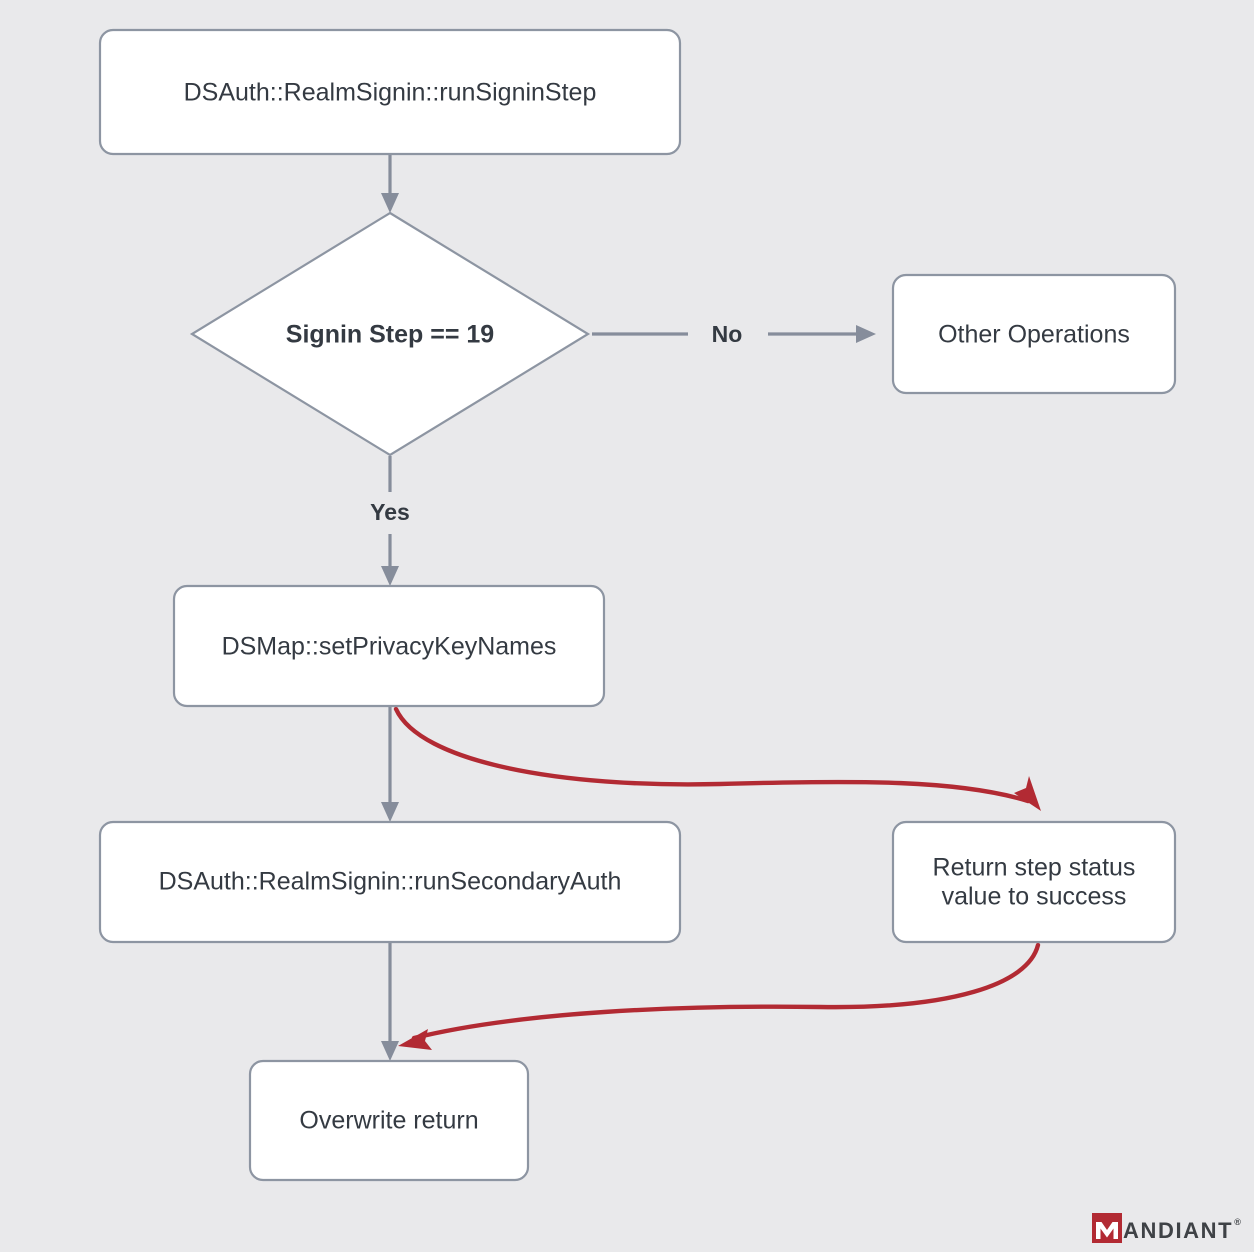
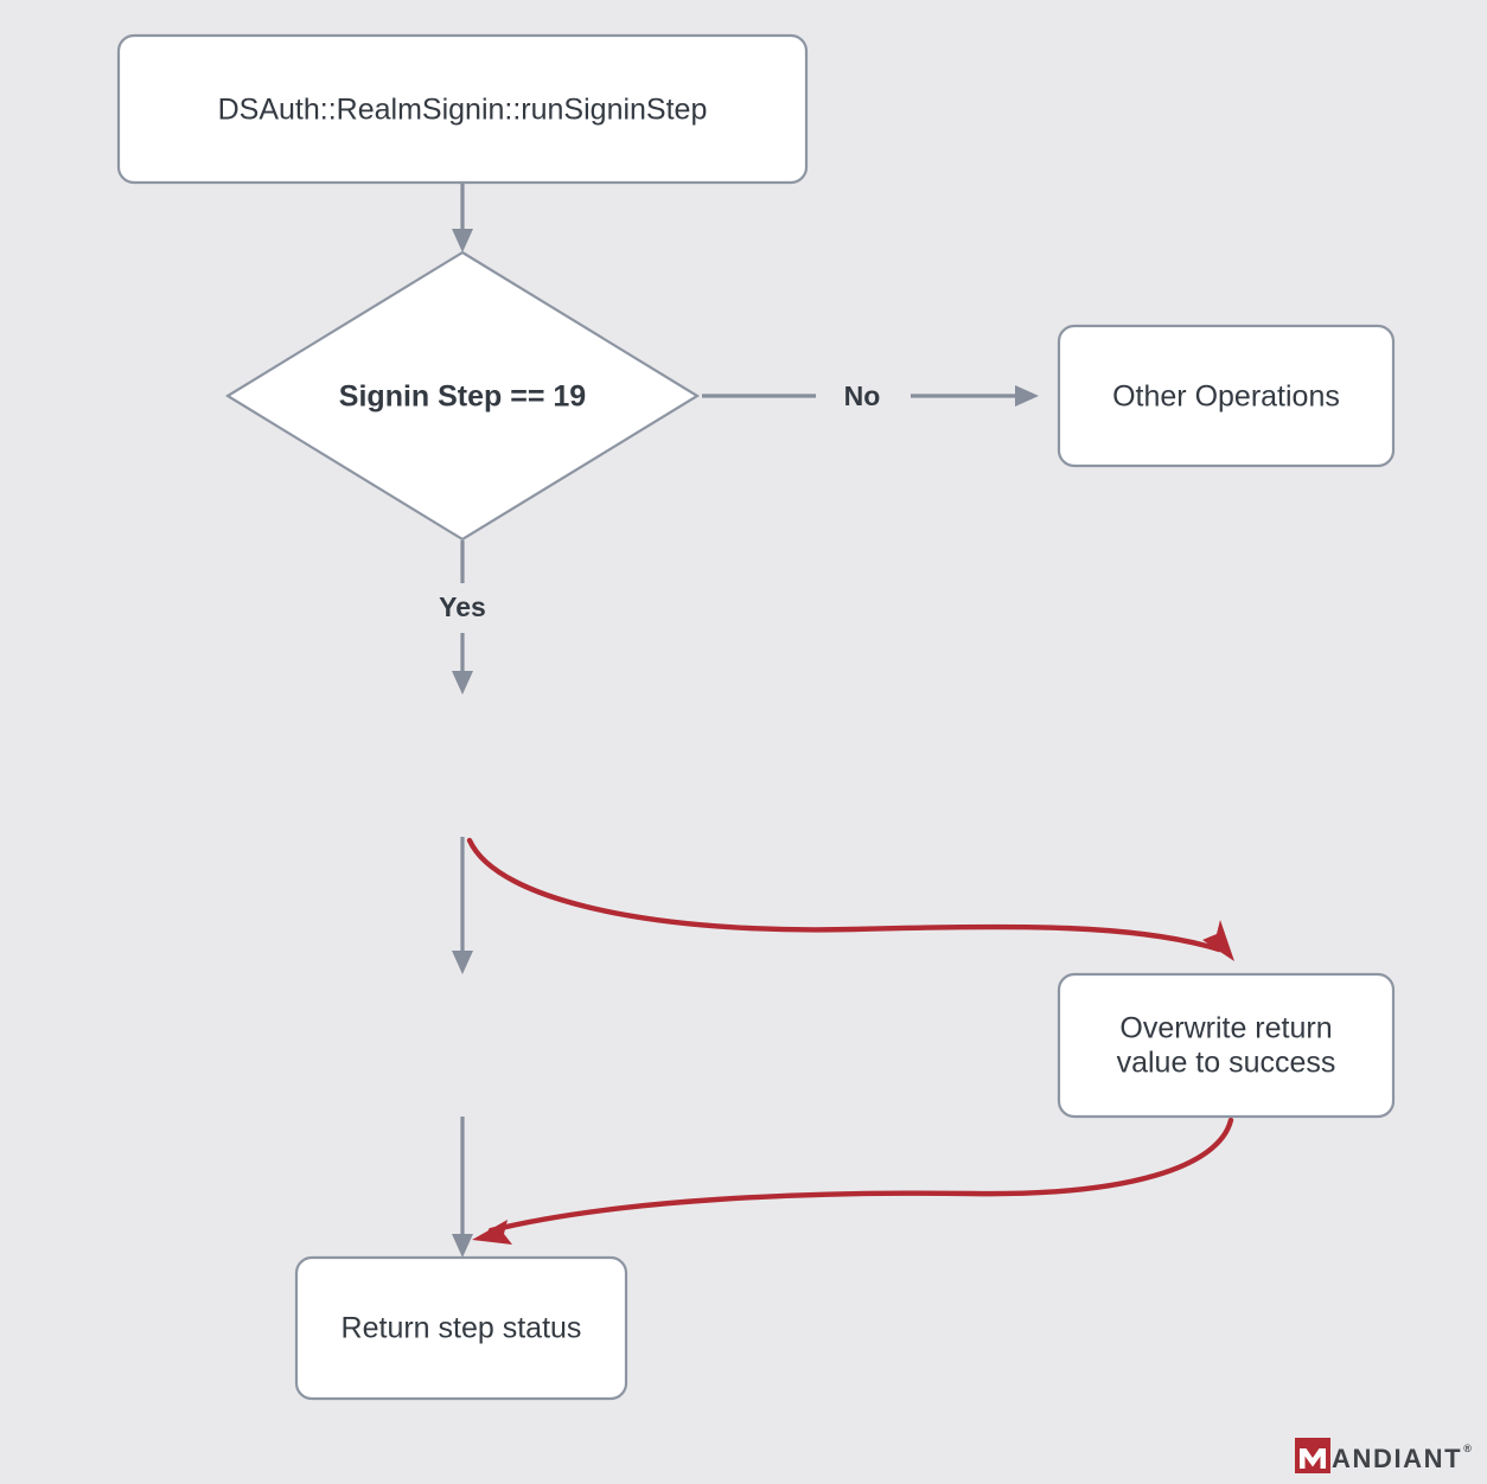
  No
  Yes
  DSAuth::RealmSignin::runSigninStep
  Signin Step == 19
  Other Operations
- DSMap::setPrivacyKeyNames
- DSAuth::RealmSignin::runSecondaryAuth
- Return step status
+ Overwrite return
  value to success
- Overwrite return
+ Return step status
  ANDIANT
  ®
